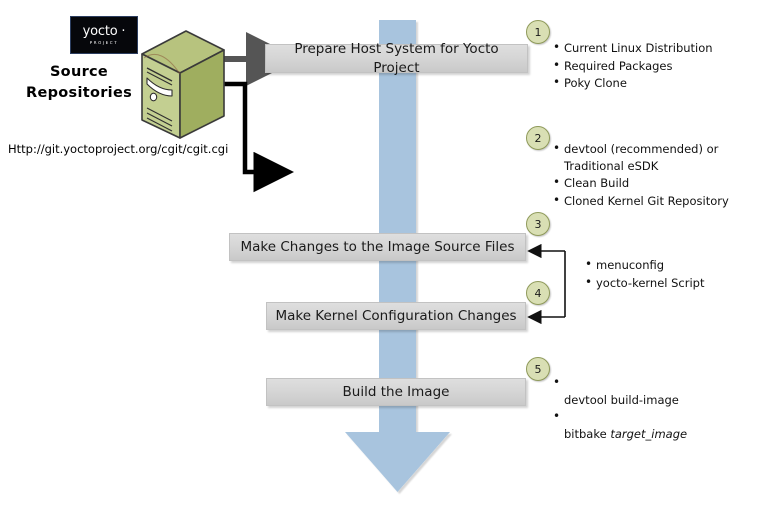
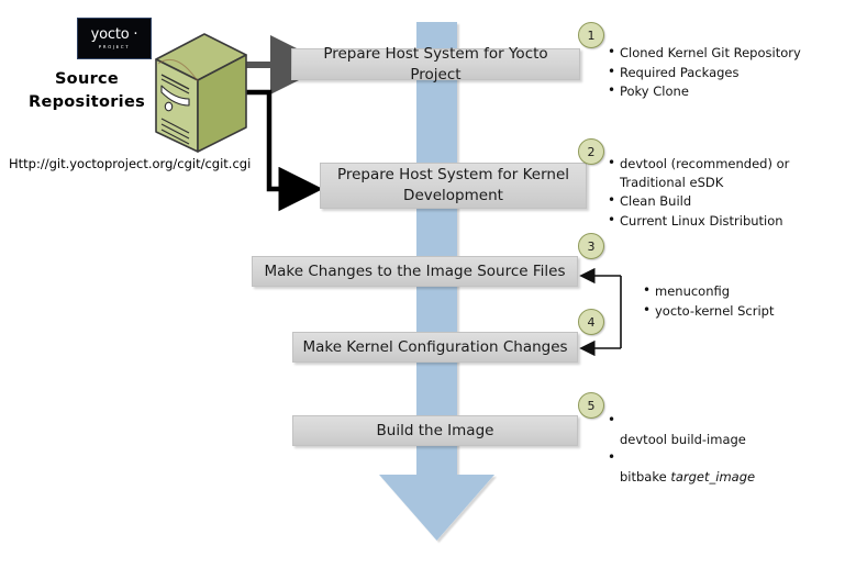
  yocto ·
  Source
  Repositories
  Http://git.yoctoproject.org/cgit/cgit.cgi
  Prepare Host System for Yocto Project
+ Prepare Host System for Kernel Development
  Make Changes to the Image Source Files
  Make Kernel Configuration Changes
  Build the Image
  1
  2
  3
  4
  5
- Current Linux Distribution
+ Cloned Kernel Git Repository
  Required Packages
  Poky Clone
  devtool (recommended) or
  Traditional eSDK
  Clean Build
- Cloned Kernel Git Repository
+ Current Linux Distribution
  menuconfig
  yocto-kernel Script
  devtool build-image
  bitbake target_image
